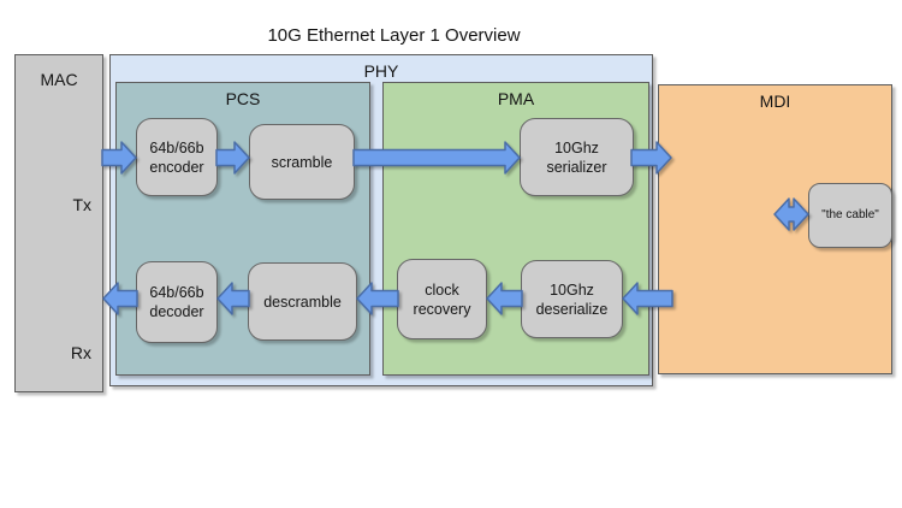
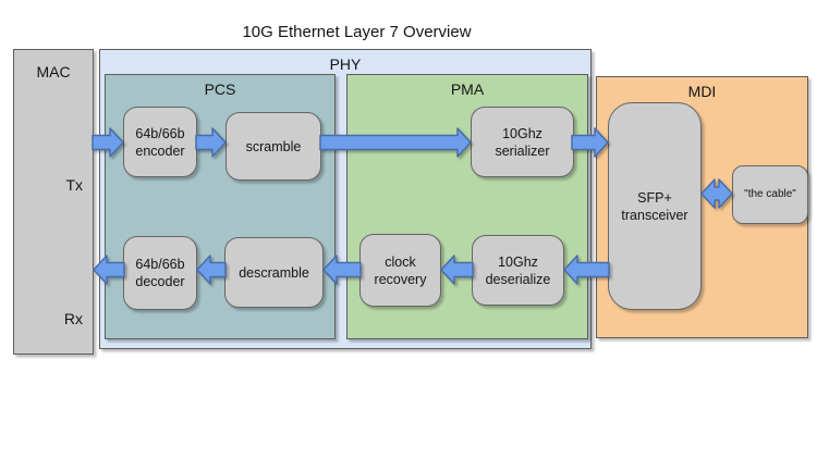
- 10G Ethernet Layer 1 Overview
+ 10G Ethernet Layer 7 Overview
  MAC
  Tx
  Rx
  PHY
  PCS
  PMA
  MDI
  64b/66b
  encoder
  scramble
  10Ghz
  serializer
+ SFP+
+ transceiver
  "the cable"
  64b/66b
  decoder
  descramble
  clock
  recovery
  10Ghz
  deserialize
